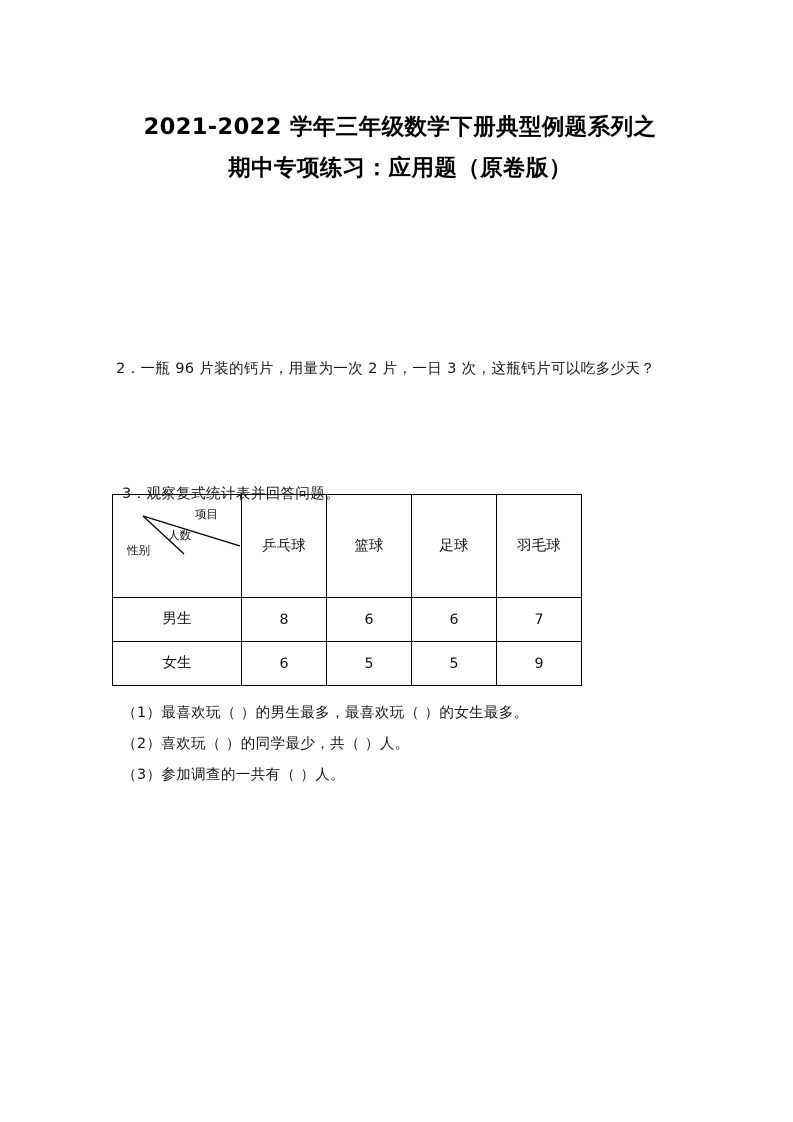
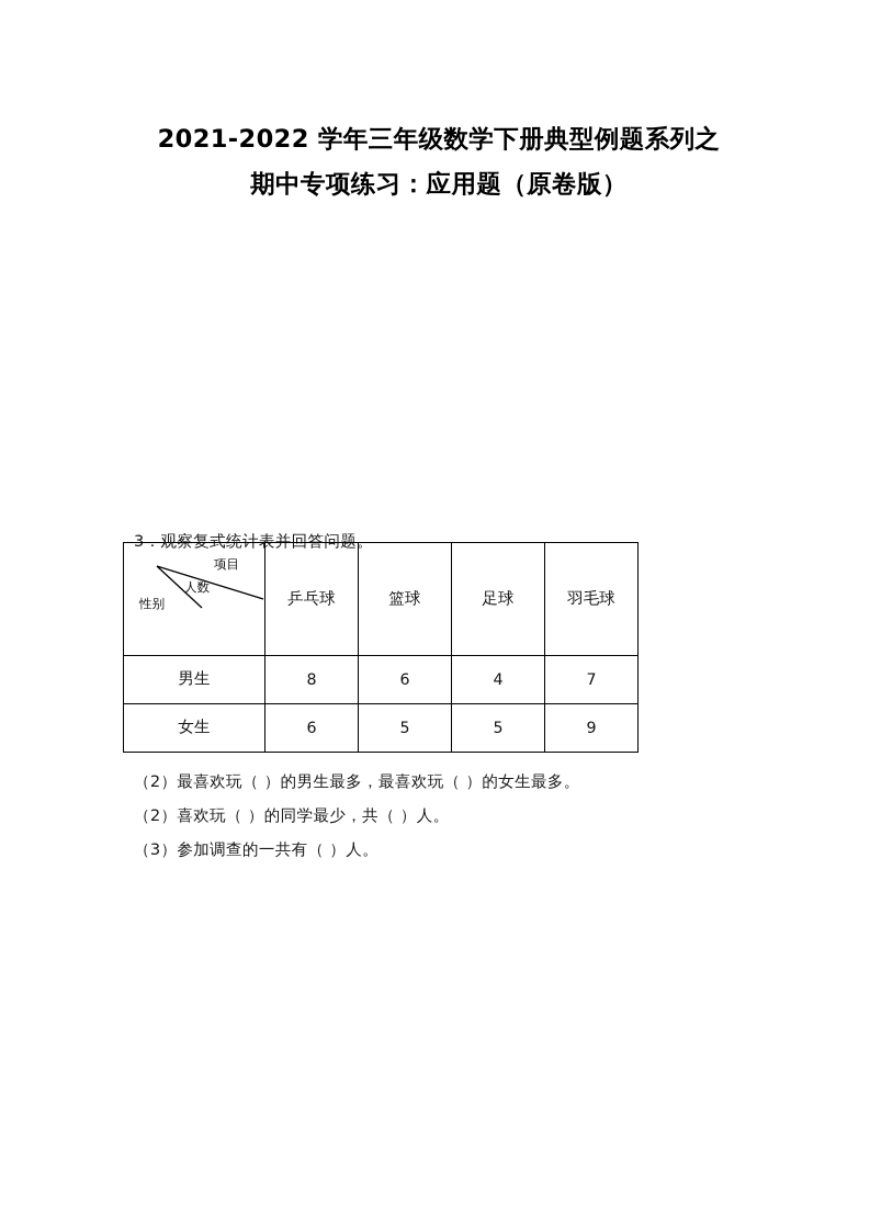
  2021-2022 学年三年级数学下册典型例题系列之
  期中专项练习：应用题（原卷版）
- 2．一瓶 96 片装的钙片，用量为一次 2 片，一日 3 次，这瓶钙片可以吃多少天？
  3．观察复式统计表并回答问题。
  项目 人数 性别	乒乓球	篮球	足球	羽毛球
- 男生	8	6	6	7
+ 男生	8	6	4	7
  女生	6	5	5	9
- （1）最喜欢玩（ ）的男生最多，最喜欢玩（ ）的女生最多。
+ （2）最喜欢玩（ ）的男生最多，最喜欢玩（ ）的女生最多。
  （2）喜欢玩（ ）的同学最少，共（ ）人。
  （3）参加调查的一共有（ ）人。
